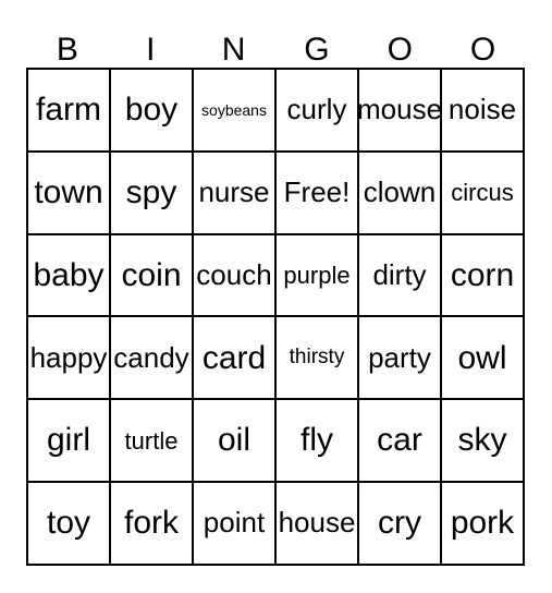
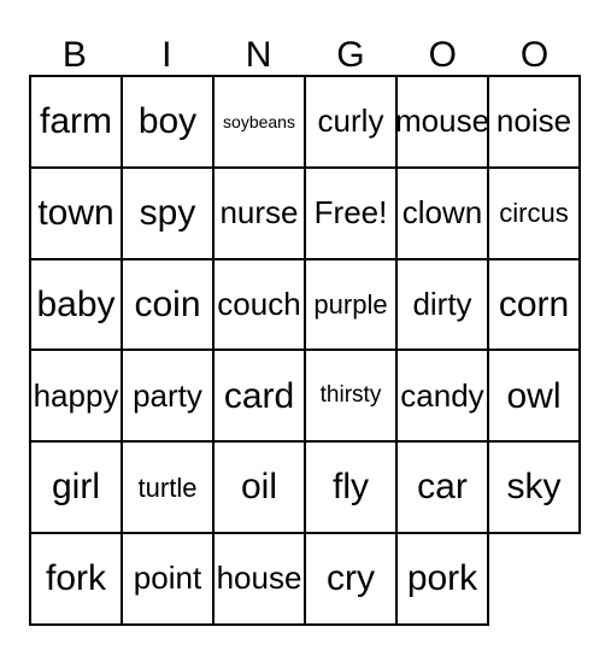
  B
  I
  N
  G
  O
  O
  farm
  boy
  soybeans
  curly
  mouse
  noise
  town
  spy
  nurse
  Free!
  clown
  circus
  baby
  coin
  couch
  purple
  dirty
  corn
  happy
- candy
+ party
  card
  thirsty
- party
+ candy
  owl
  girl
  turtle
  oil
  fly
  car
  sky
- toy
  fork
  point
  house
  cry
  pork
